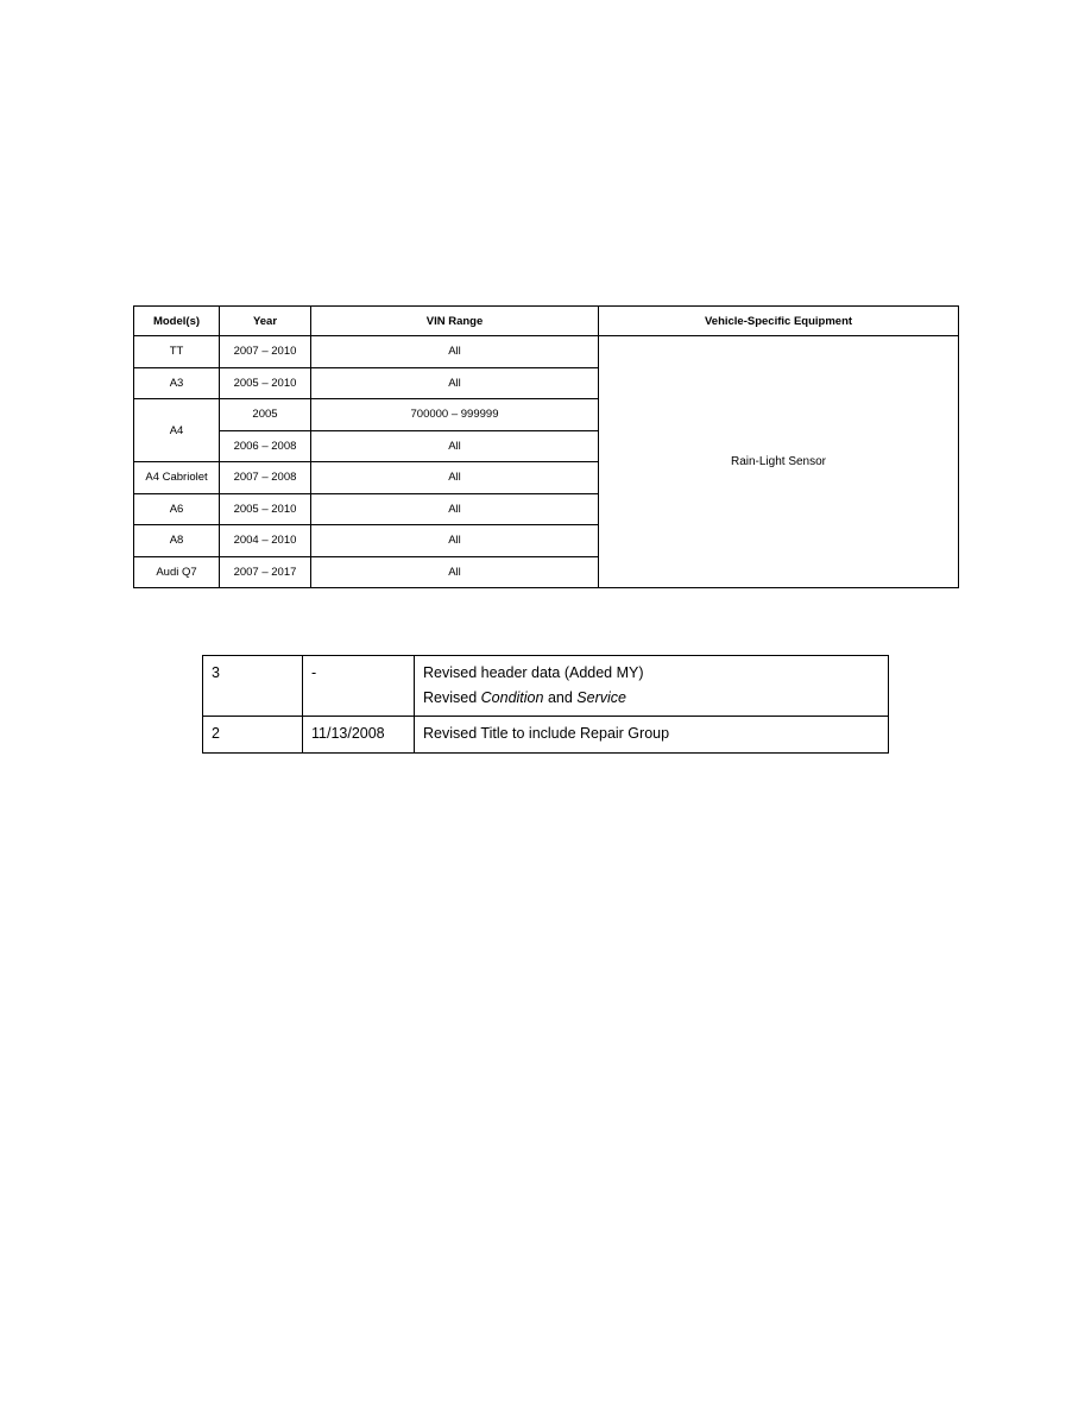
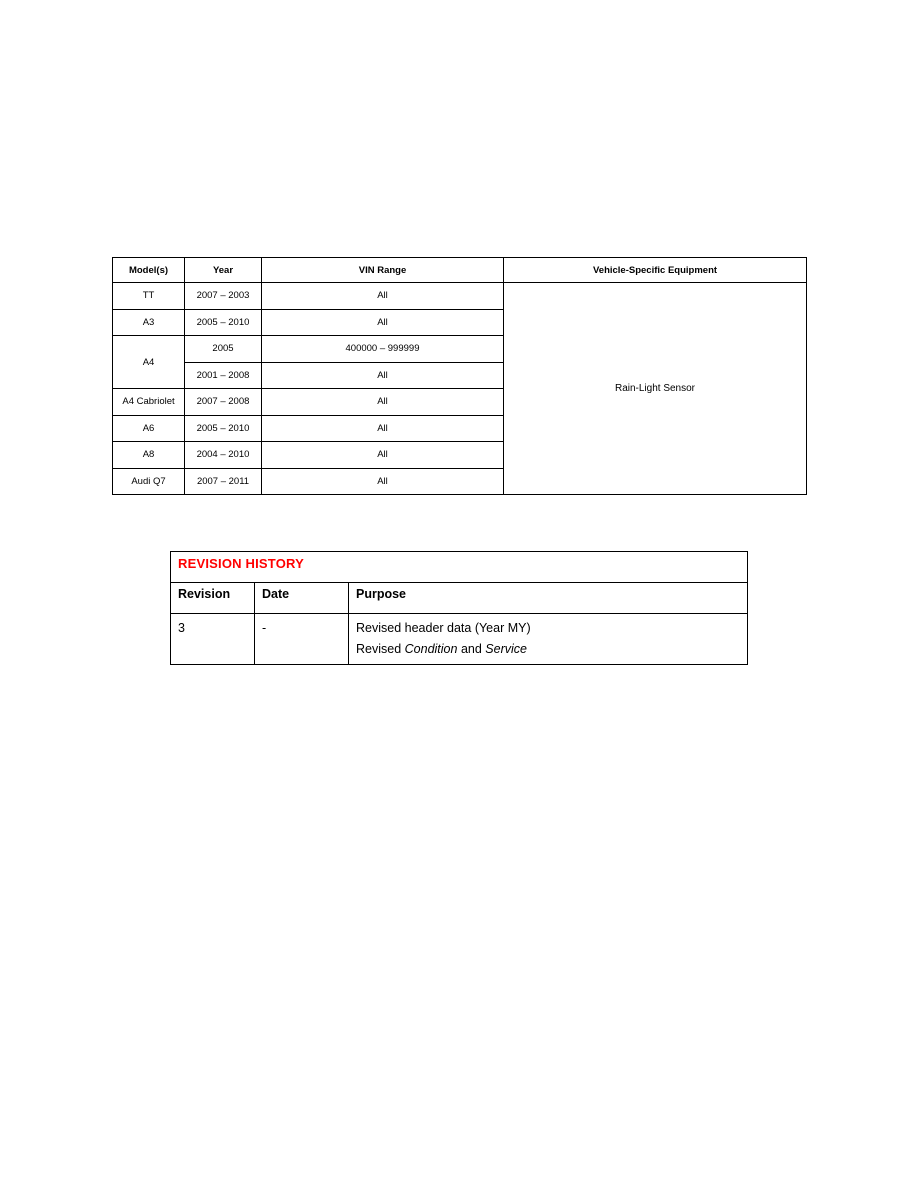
  Model(s)	Year	VIN Range	Vehicle-Specific Equipment
- TT	2007 – 2010	All	Rain-Light Sensor
+ TT	2007 – 2003	All	Rain-Light Sensor
  A3	2005 – 2010	All
- A4	2005	700000 – 999999
+ A4	2005	400000 – 999999
- 2006 – 2008	All
+ 2001 – 2008	All
  A4 Cabriolet	2007 – 2008	All
  A6	2005 – 2010	All
  A8	2004 – 2010	All
- Audi Q7	2007 – 2017	All
+ Audi Q7	2007 – 2011	All
+ REVISION HISTORY
+ Revision	Date	Purpose
- 3	-	Revised header data (Added MY) Revised Condition and Service
+ 3	-	Revised header data (Year MY) Revised Condition and Service
- 2	11/13/2008	Revised Title to include Repair Group
